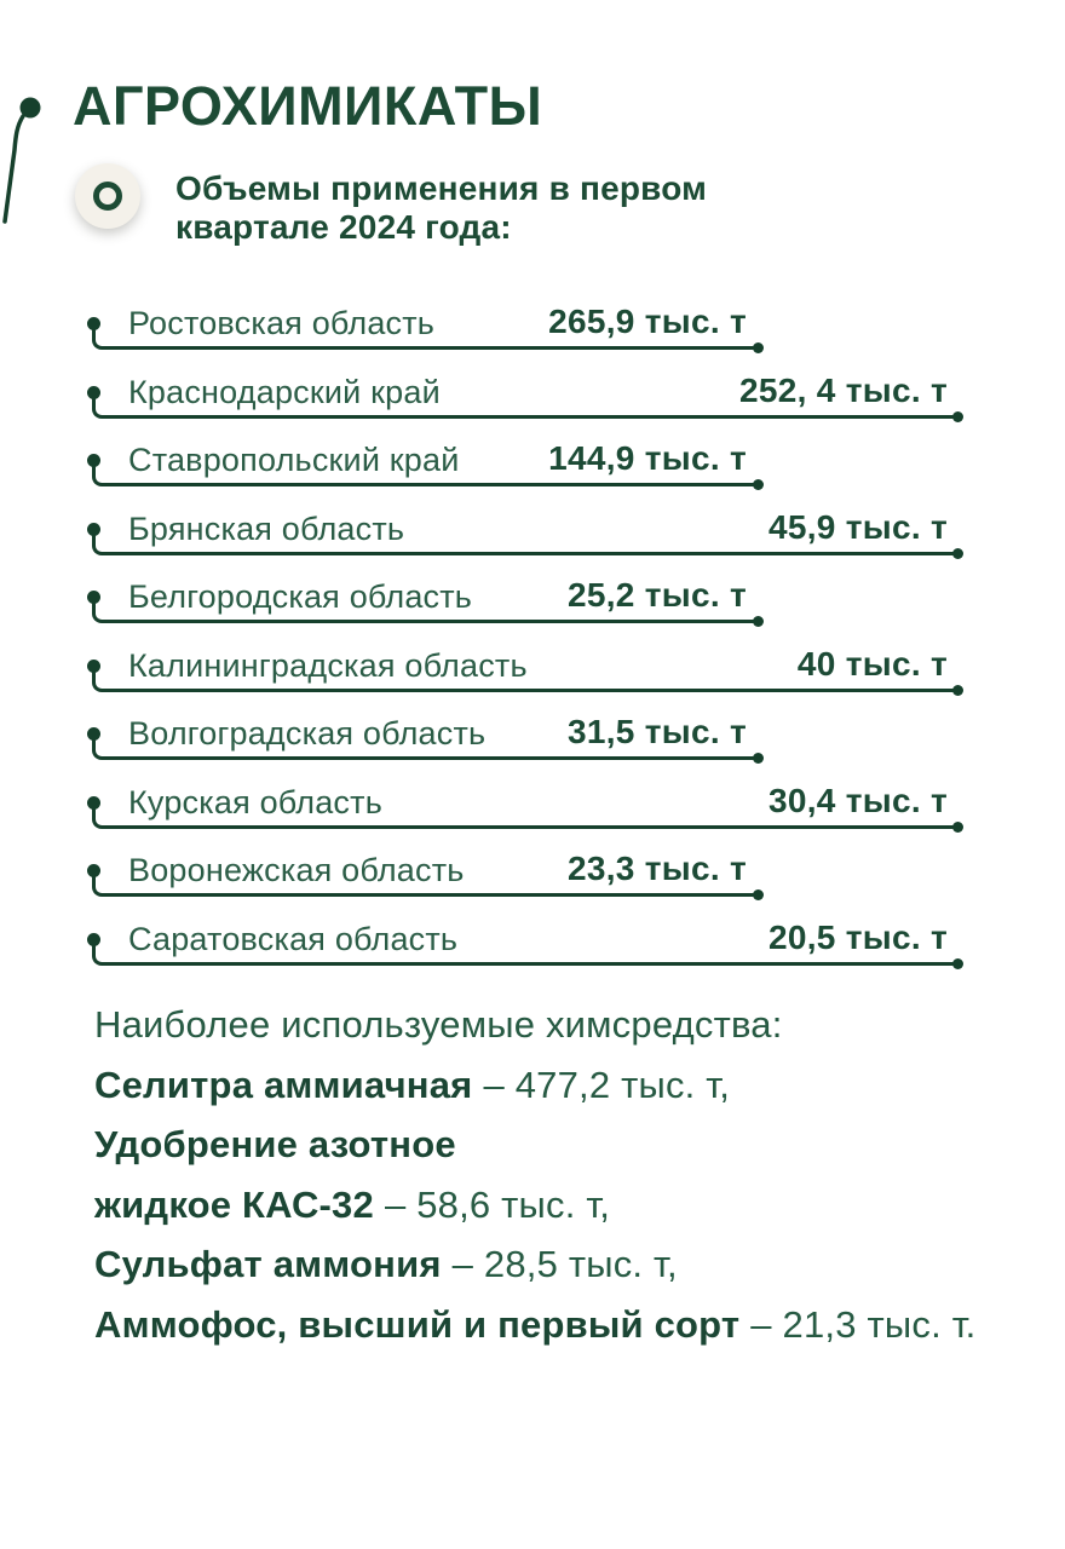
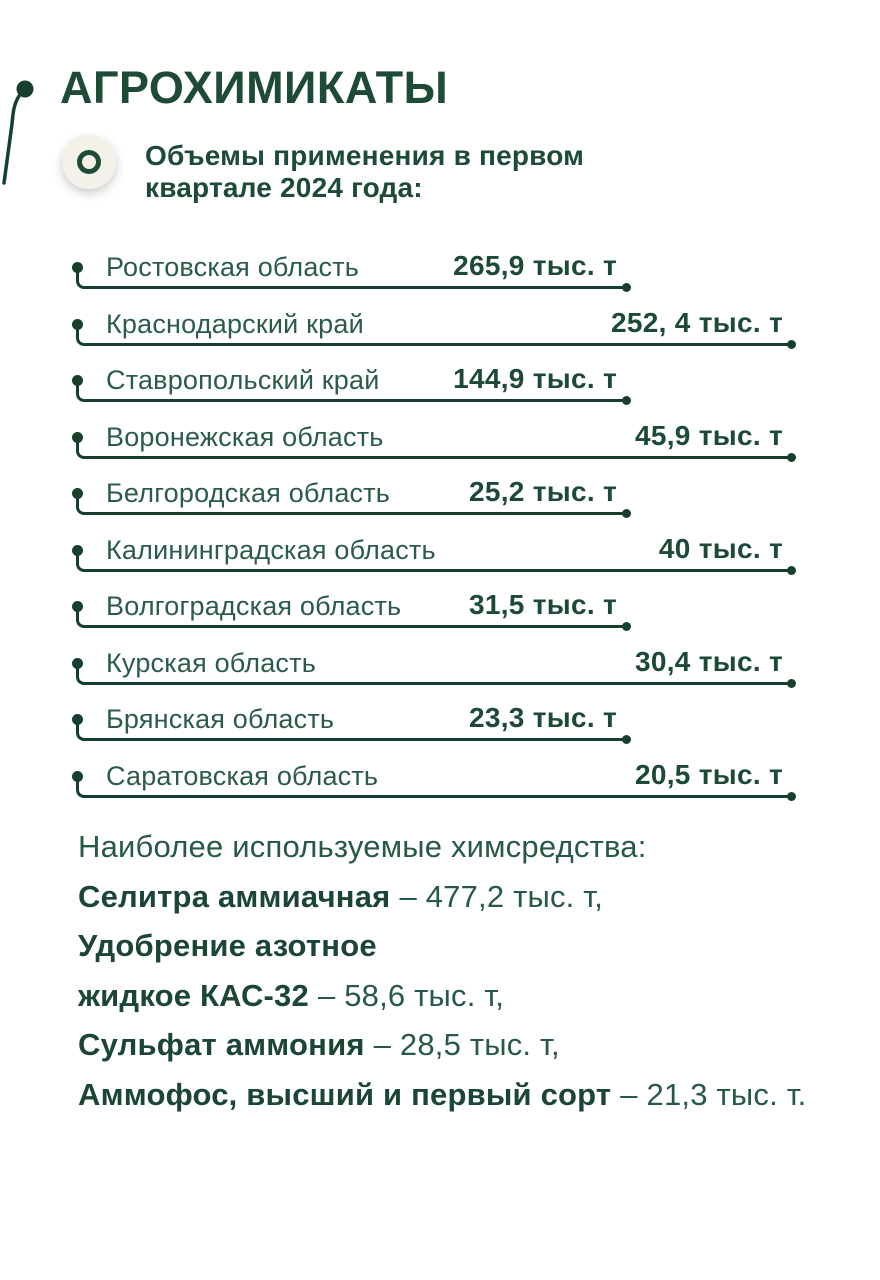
  АГРОХИМИКАТЫ
  Объемы применения в первом
  квартале 2024 года:
  Ростовская область
  265,9 тыс. т
  Краснодарский край
  252, 4 тыс. т
  Ставропольский край
  144,9 тыс. т
- Брянская область
+ Воронежская область
  45,9 тыс. т
  Белгородская область
  25,2 тыс. т
  Калининградская область
  40 тыс. т
  Волгоградская область
  31,5 тыс. т
  Курская область
  30,4 тыс. т
- Воронежская область
+ Брянская область
  23,3 тыс. т
  Саратовская область
  20,5 тыс. т
  Наиболее используемые химсредства:
  Селитра аммиачная – 477,2 тыс. т,
  Удобрение азотное
  жидкое КАС-32 – 58,6 тыс. т,
  Сульфат аммония – 28,5 тыс. т,
  Аммофос, высший и первый сорт – 21,3 тыс. т.
